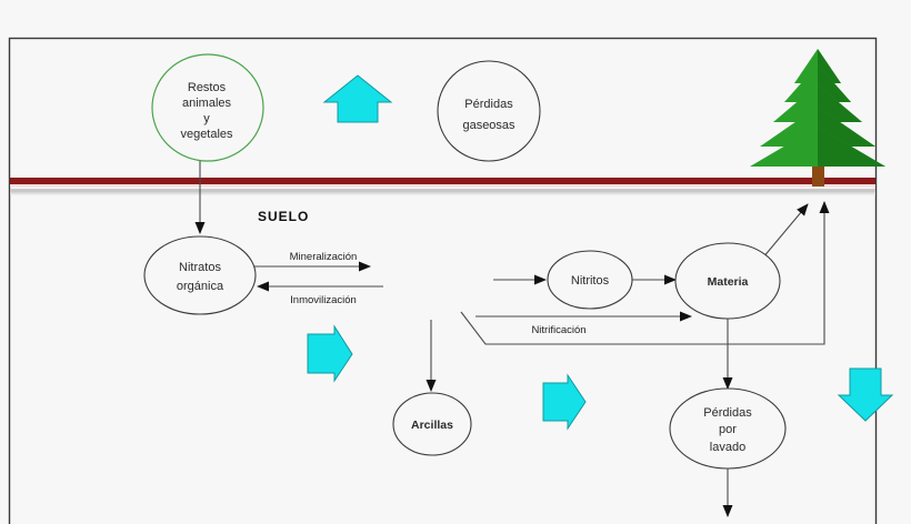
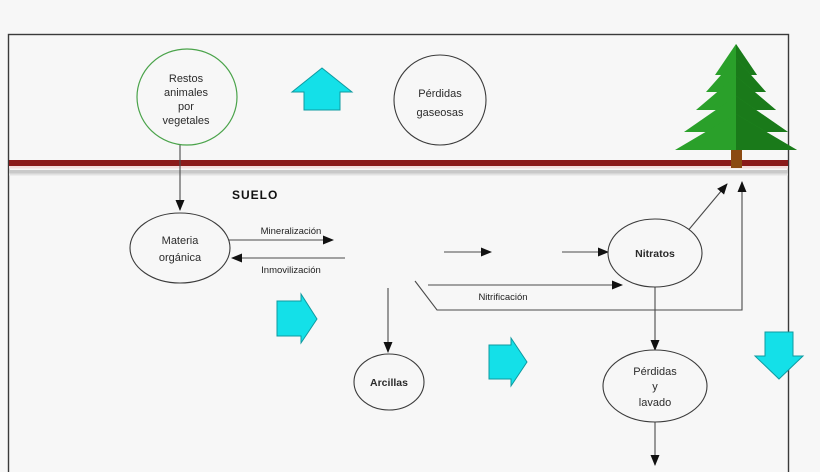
  SUELO
  Restos
  animales
- y
+ por
  vegetales
  Pérdidas
  gaseosas
- Nitratos
+ Materia
  orgánica
- Nitritos
- Materia
+ Nitratos
  Arcillas
  Pérdidas
- por
+ y
  lavado
  Mineralización
  Inmovilización
  Nitrificación
